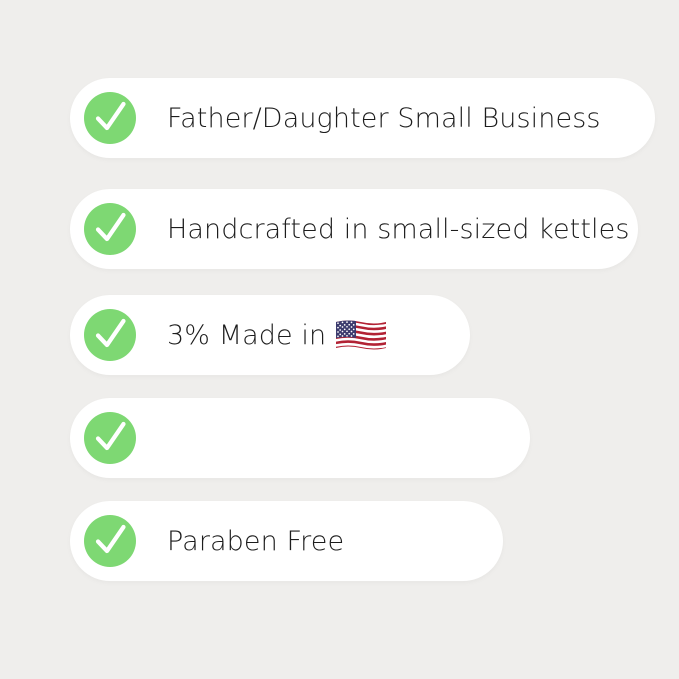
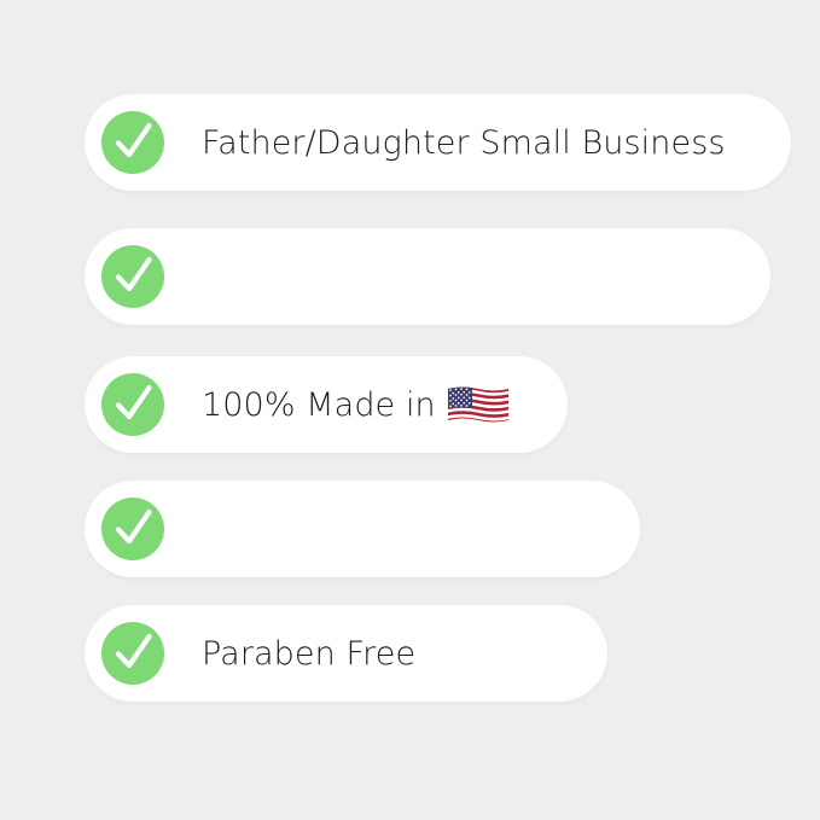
  Father/Daughter Small Business
- Handcrafted in small-sized kettles
- 3% Made in
+ 100% Made in
  Paraben Free
